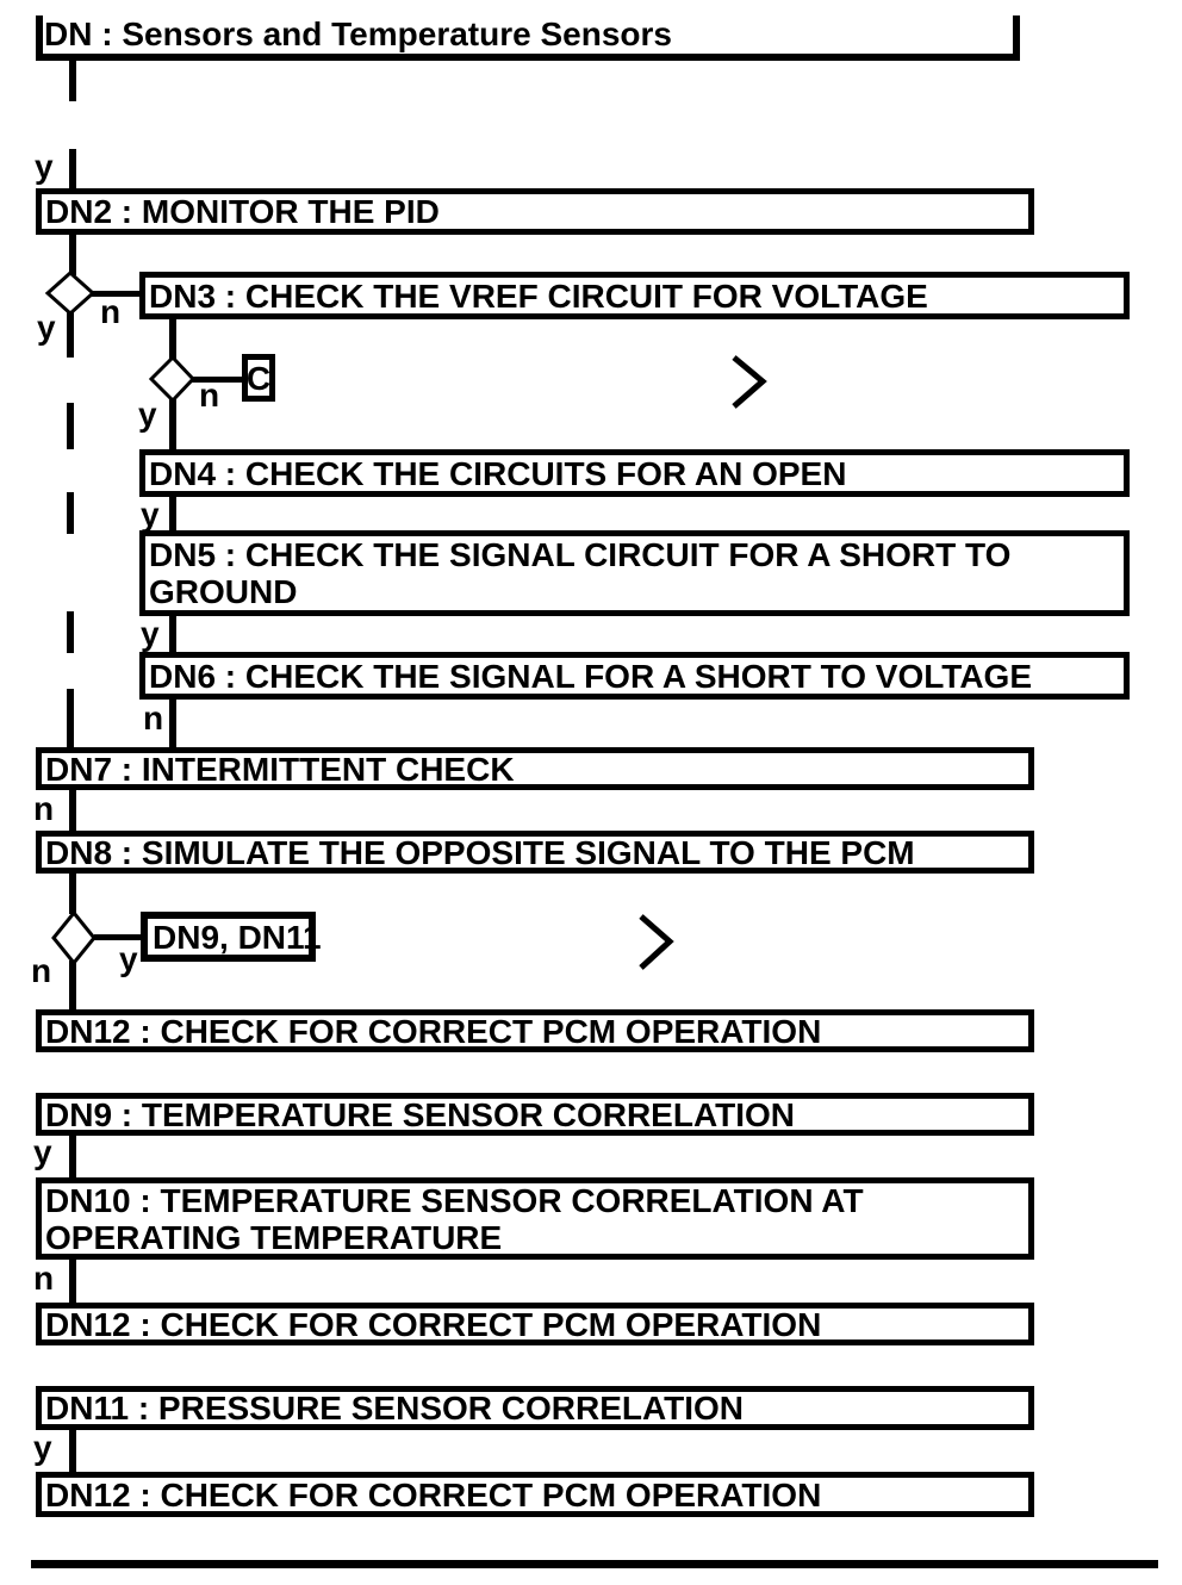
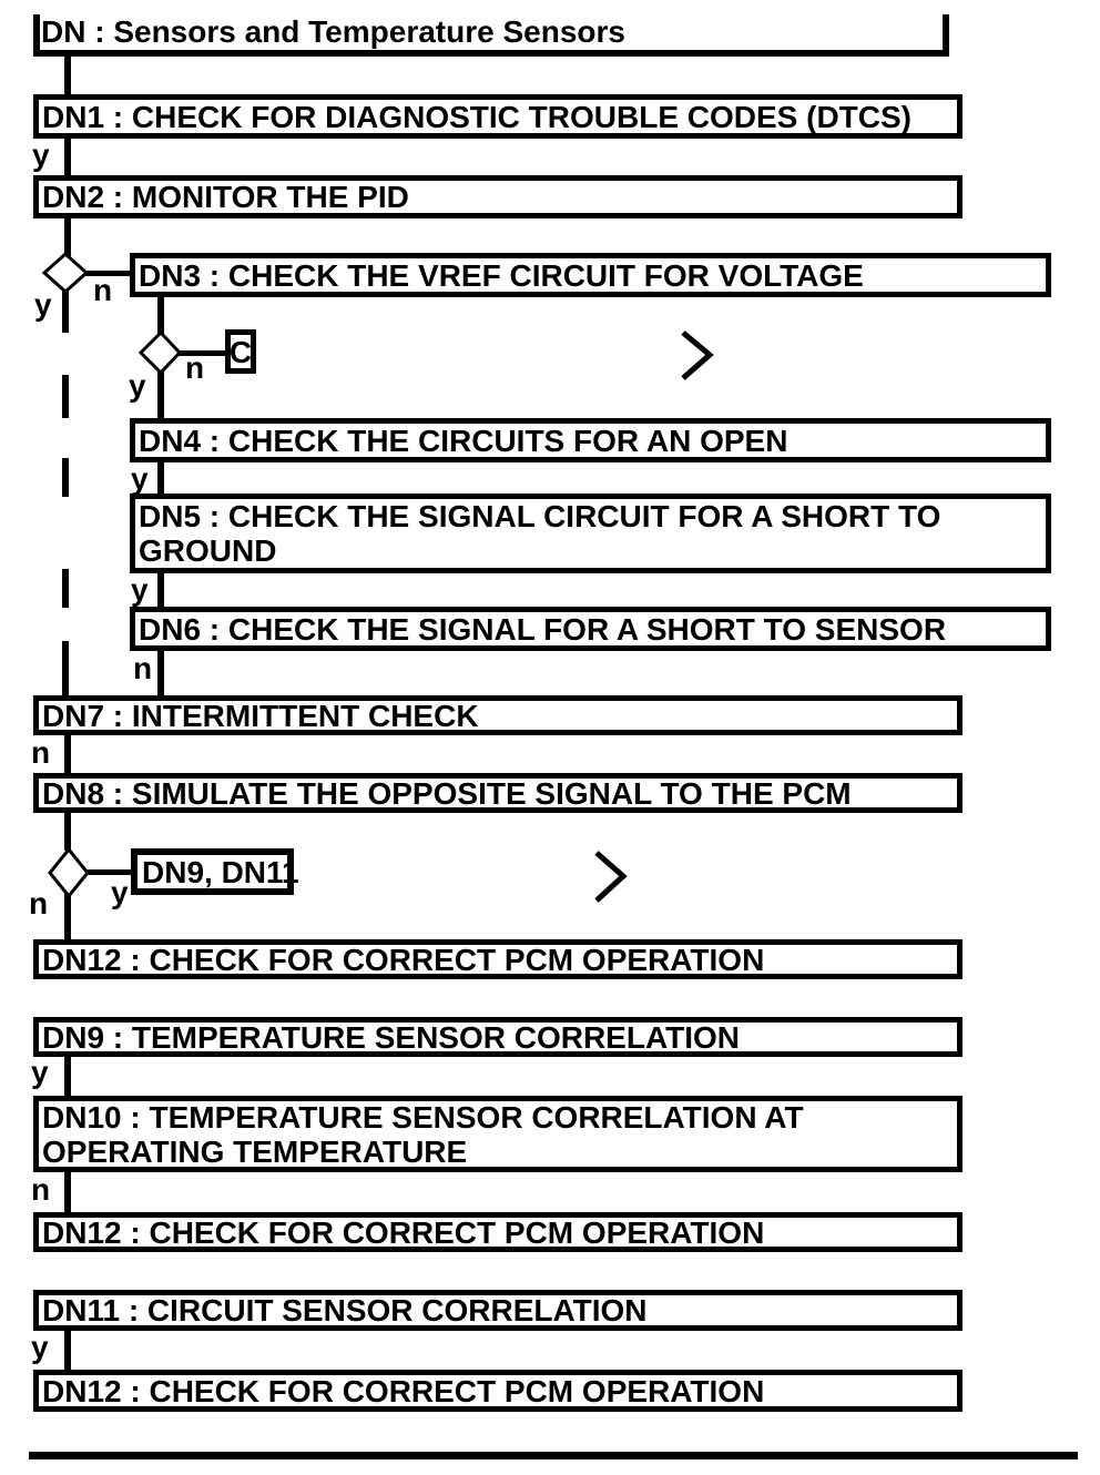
  DN : Sensors and Temperature Sensors
+ DN1 : CHECK FOR DIAGNOSTIC TROUBLE CODES (DTCS)
  DN2 : MONITOR THE PID
  DN3 : CHECK THE VREF CIRCUIT FOR VOLTAGE
  DN4 : CHECK THE CIRCUITS FOR AN OPEN
  DN5 : CHECK THE SIGNAL CIRCUIT FOR A SHORT TO GROUND
- DN6 : CHECK THE SIGNAL FOR A SHORT TO VOLTAGE
+ DN6 : CHECK THE SIGNAL FOR A SHORT TO SENSOR
  DN7 : INTERMITTENT CHECK
  DN8 : SIMULATE THE OPPOSITE SIGNAL TO THE PCM
  DN12 : CHECK FOR CORRECT PCM OPERATION
  DN9 : TEMPERATURE SENSOR CORRELATION
  DN10 : TEMPERATURE SENSOR CORRELATION AT OPERATING TEMPERATURE
  DN12 : CHECK FOR CORRECT PCM OPERATION
- DN11 : PRESSURE SENSOR CORRELATION
+ DN11 : CIRCUIT SENSOR CORRELATION
  DN12 : CHECK FOR CORRECT PCM OPERATION
  C
  DN9, DN11
  y
  y
  n
  y
  n
  y
  y
  n
  n
  n
  y
  y
  n
  y
